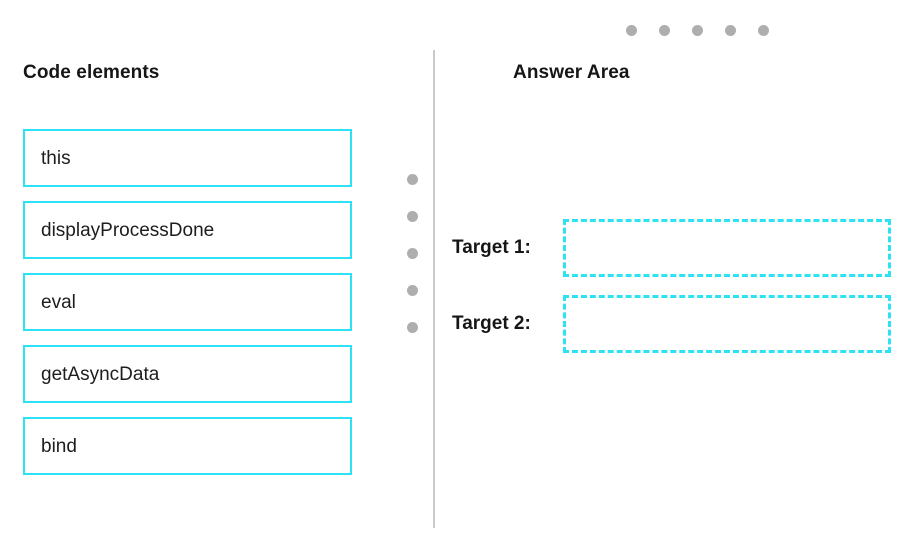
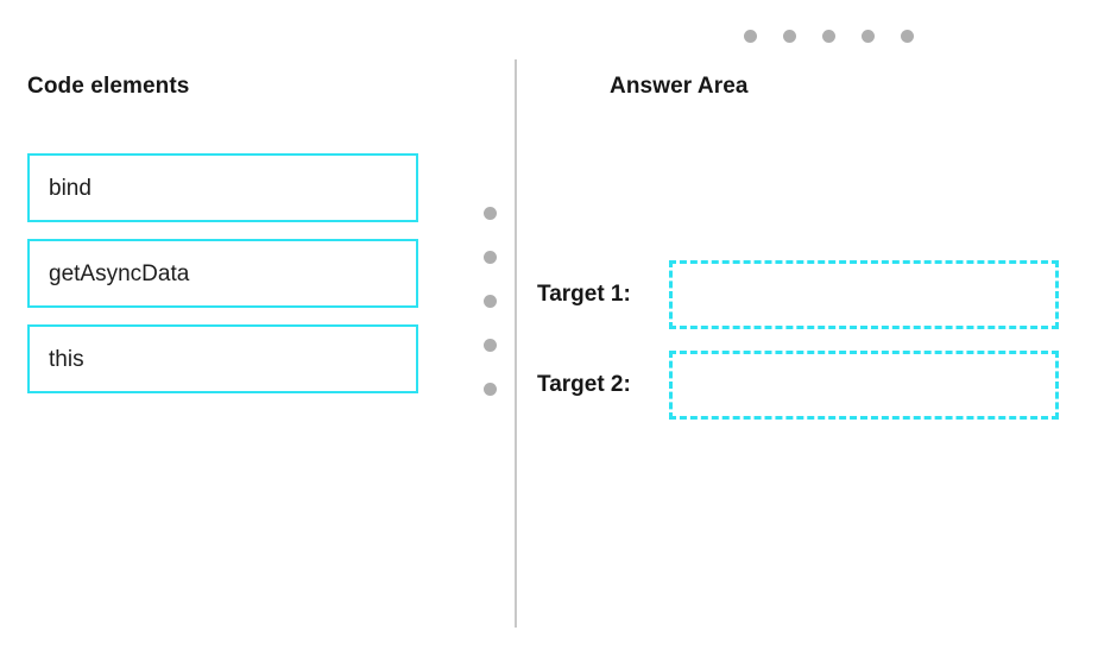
  Code elements
- this
+ bind
- displayProcessDone
- eval
  getAsyncData
- bind
+ this
  Answer Area
  Target 1:
  Target 2:
